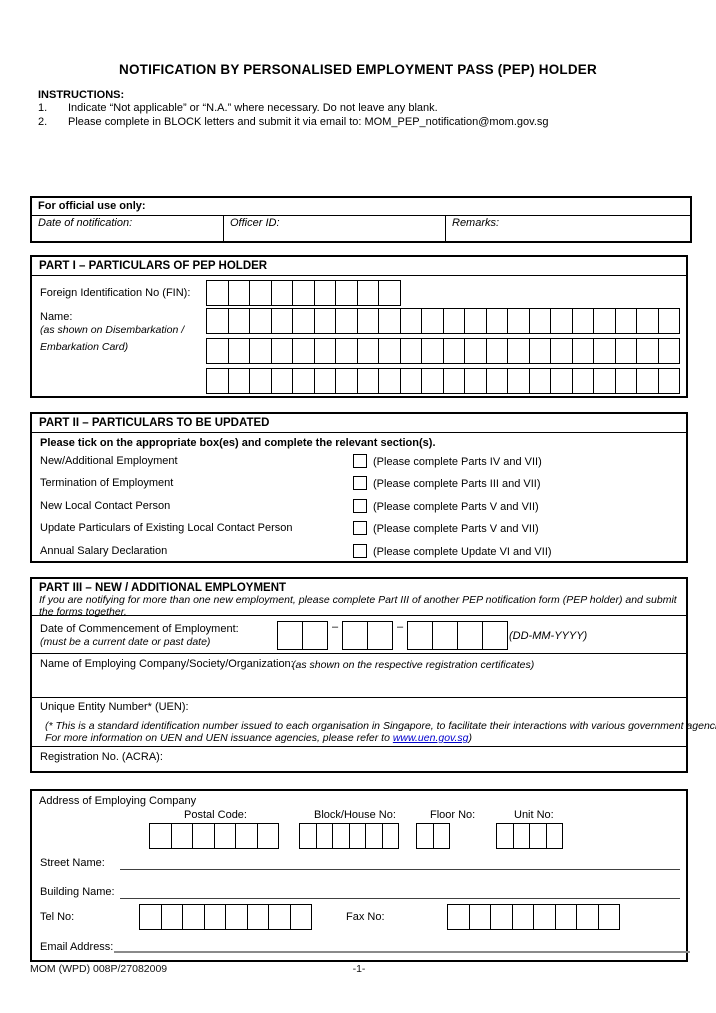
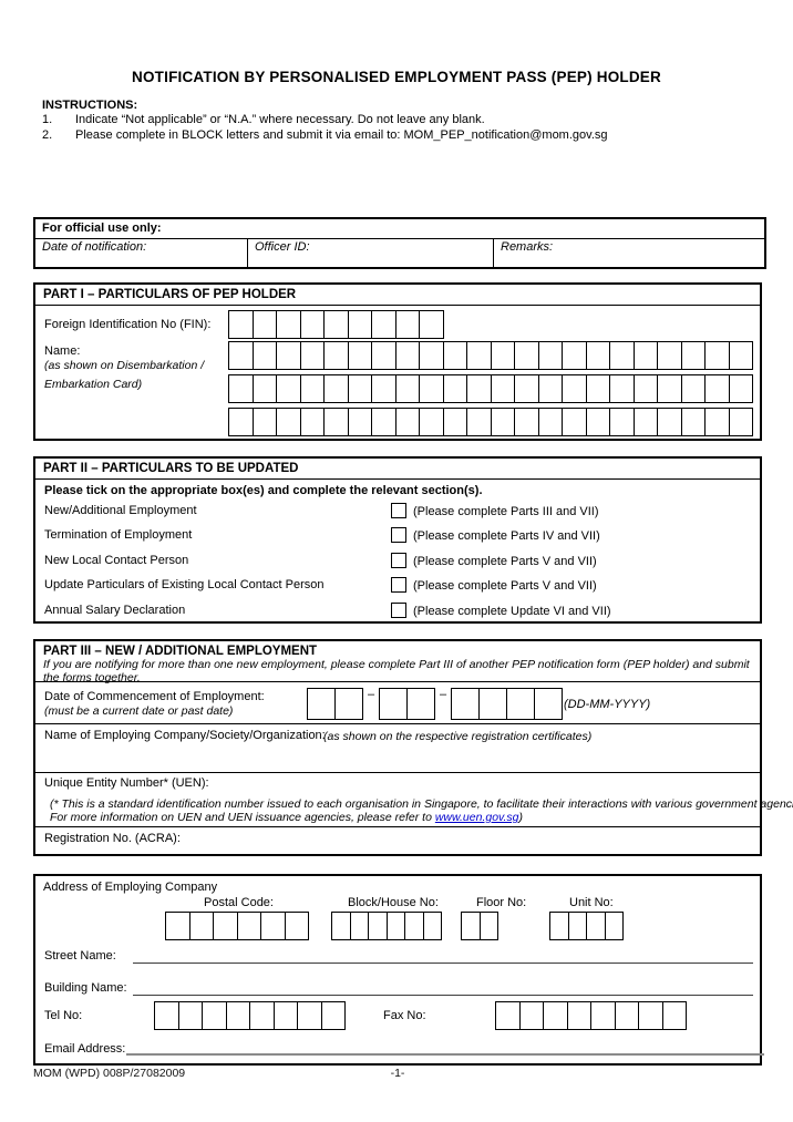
  NOTIFICATION BY PERSONALISED EMPLOYMENT PASS (PEP) HOLDER
  INSTRUCTIONS:
  1.
  Indicate “Not applicable” or “N.A.” where necessary. Do not leave any blank.
  2.
  Please complete in BLOCK letters and submit it via email to: MOM_PEP_notification@mom.gov.sg
  For official use only:
  Date of notification:
  Officer ID:
  Remarks:
  PART I – PARTICULARS OF PEP HOLDER
  Foreign Identification No (FIN):
  Name:
  (as shown on Disembarkation /
  Embarkation Card)
  PART II – PARTICULARS TO BE UPDATED
  Please tick on the appropriate box(es) and complete the relevant section(s).
  New/Additional Employment
- (Please complete Parts IV and VII)
+ (Please complete Parts III and VII)
  Termination of Employment
- (Please complete Parts III and VII)
+ (Please complete Parts IV and VII)
  New Local Contact Person
  (Please complete Parts V and VII)
  Update Particulars of Existing Local Contact Person
  (Please complete Parts V and VII)
  Annual Salary Declaration
  (Please complete Update VI and VII)
  PART III – NEW / ADDITIONAL EMPLOYMENT
  If you are notifying for more than one new employment, please complete Part III of another PEP notification form (PEP holder) and submit the forms together.
  Date of Commencement of Employment:
  (must be a current date or past date)
  – –
  (DD-MM-YYYY)
  Name of Employing Company/Society/Organization:
  (as shown on the respective registration certificates)
  Unique Entity Number* (UEN):
  (* This is a standard identification number issued to each organisation in Singapore, to facilitate their interactions with various government agenc
  For more information on UEN and UEN issuance agencies, please refer to www.uen.gov.sg)
  Registration No. (ACRA):
  Address of Employing Company
  Postal Code:
  Block/House No:
  Floor No:
  Unit No:
  Street Name:
  Building Name:
  Tel No:
  Fax No:
  Email Address:
  MOM (WPD) 008P/27082009
  -1-
